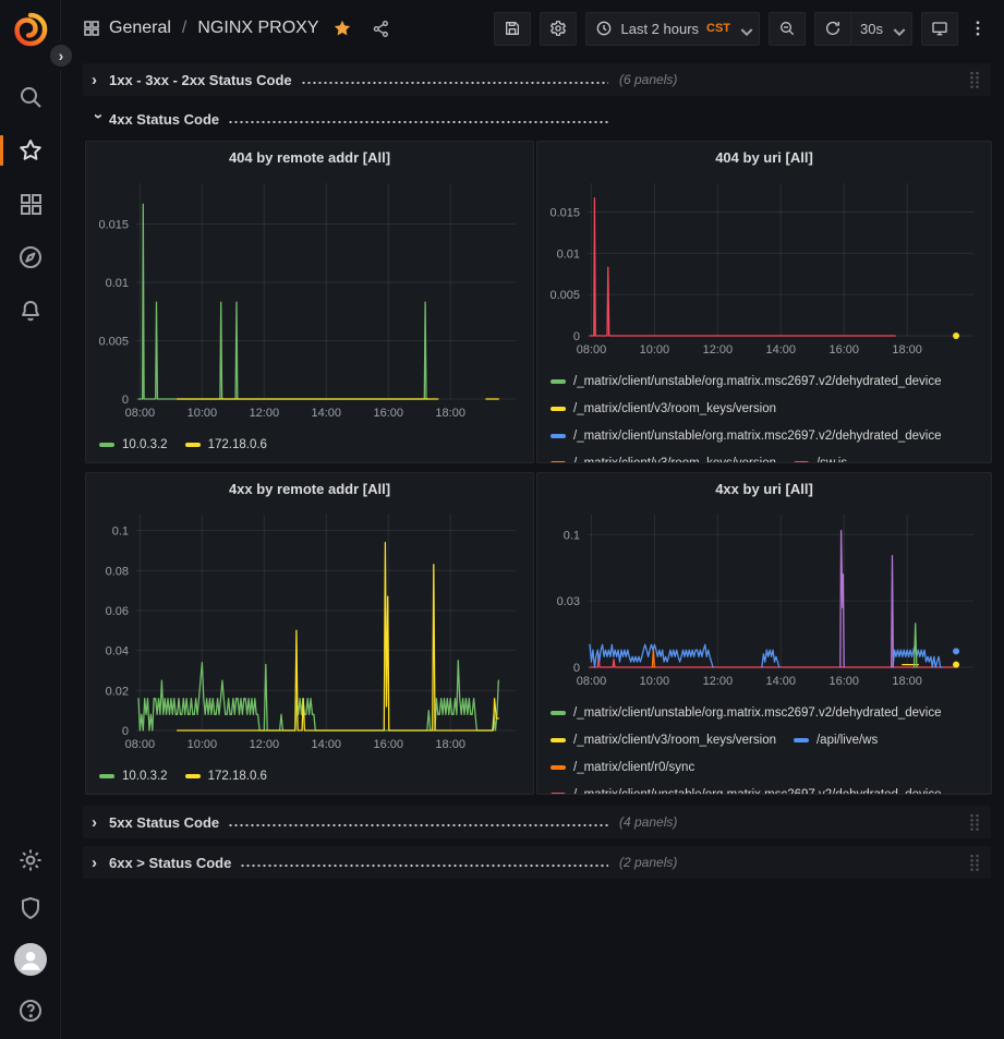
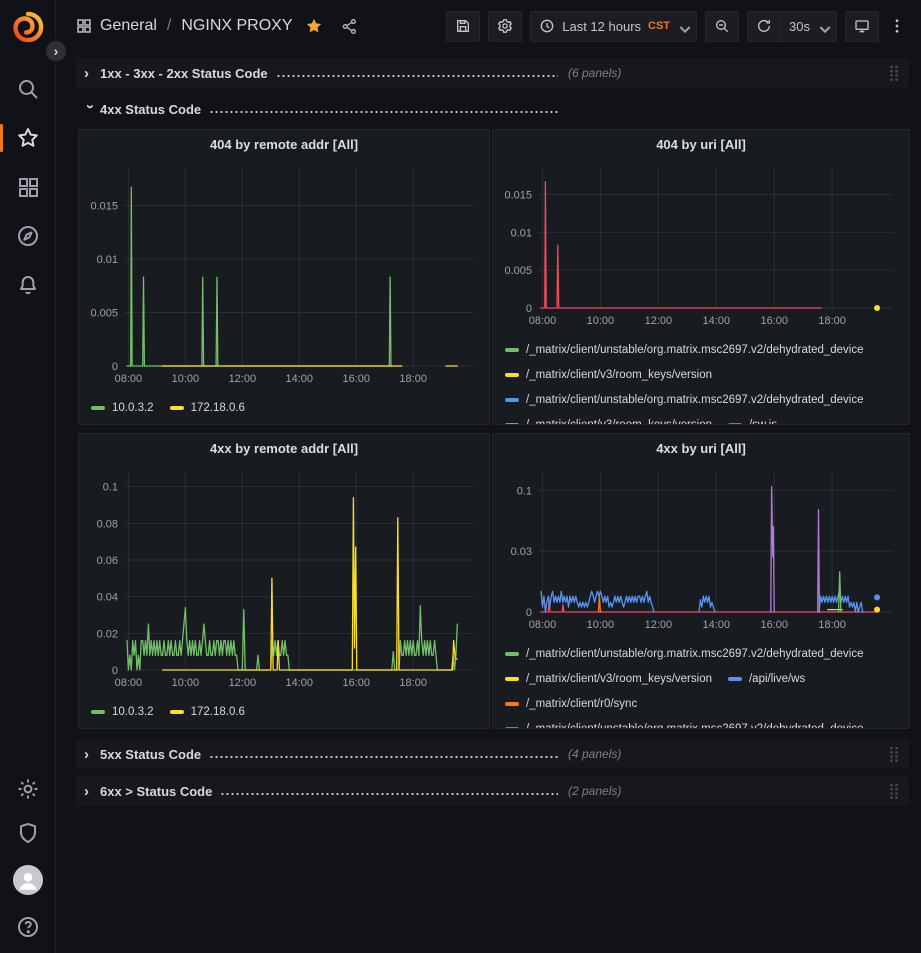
  ›
  General
  /
  NGINX PROXY
- Last 2 hours
+ Last 12 hours
  CST
  30s
  ›
  1xx - 3xx - 2xx Status Code
  (6 panels)
  4xx Status Code
  404 by remote addr [All]
  08:00
  10:00
  12:00
  14:00
  16:00
  18:00
  0
  0.005
  0.01
  0.015
  10.0.3.2
  172.18.0.6
  404 by uri [All]
  08:00
  10:00
  12:00
  14:00
  16:00
  18:00
  0
  0.005
  0.01
  0.015
  /_matrix/client/unstable/org.matrix.msc2697.v2/dehydrated_device
  /_matrix/client/v3/room_keys/version
  /_matrix/client/unstable/org.matrix.msc2697.v2/dehydrated_device
  4xx by remote addr [All]
  08:00
  10:00
  12:00
  14:00
  16:00
  18:00
  0
  0.02
  0.04
  0.06
  0.08
  0.1
  10.0.3.2
  172.18.0.6
  4xx by uri [All]
  08:00
  10:00
  12:00
  14:00
  16:00
  18:00
  0
  0.03
  0.1
  /_matrix/client/unstable/org.matrix.msc2697.v2/dehydrated_device
  /_matrix/client/v3/room_keys/version
  /api/live/ws
  /_matrix/client/r0/sync
  ›
  5xx Status Code
  (4 panels)
  ›
  6xx > Status Code
  (2 panels)
